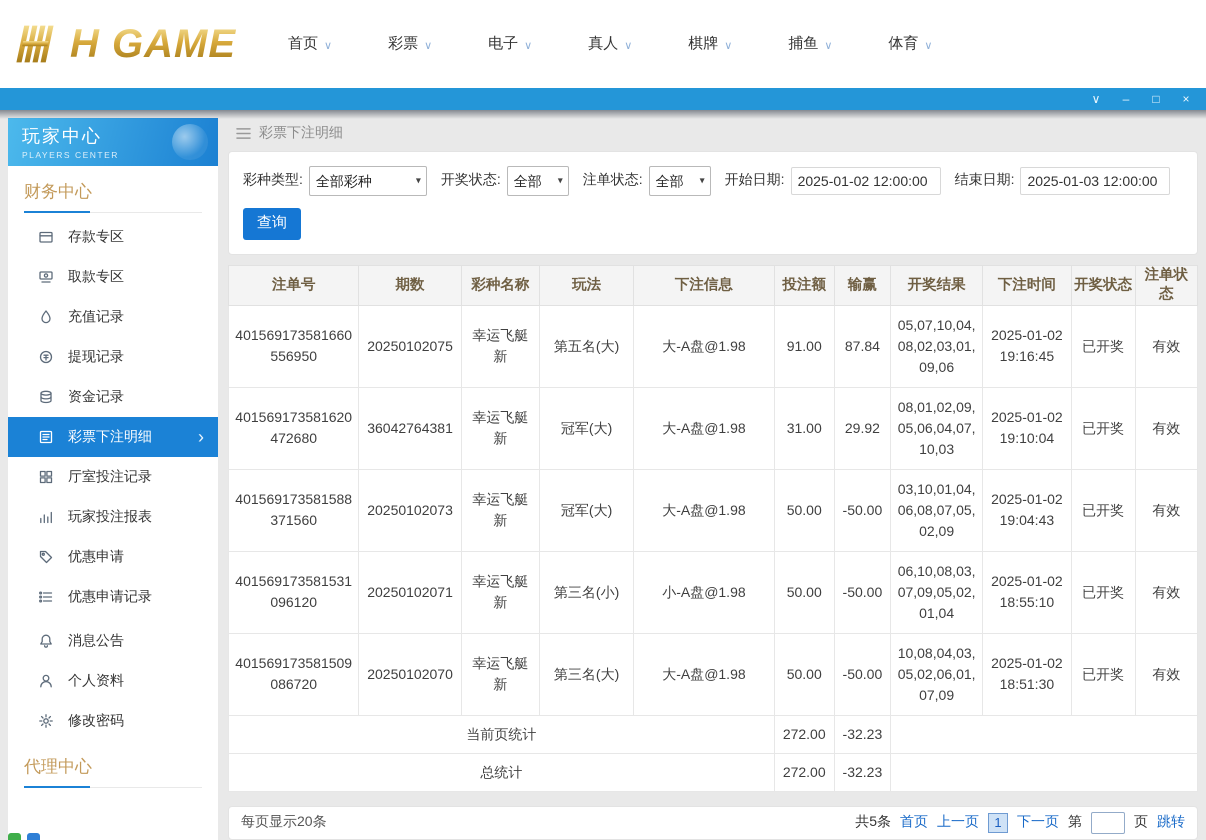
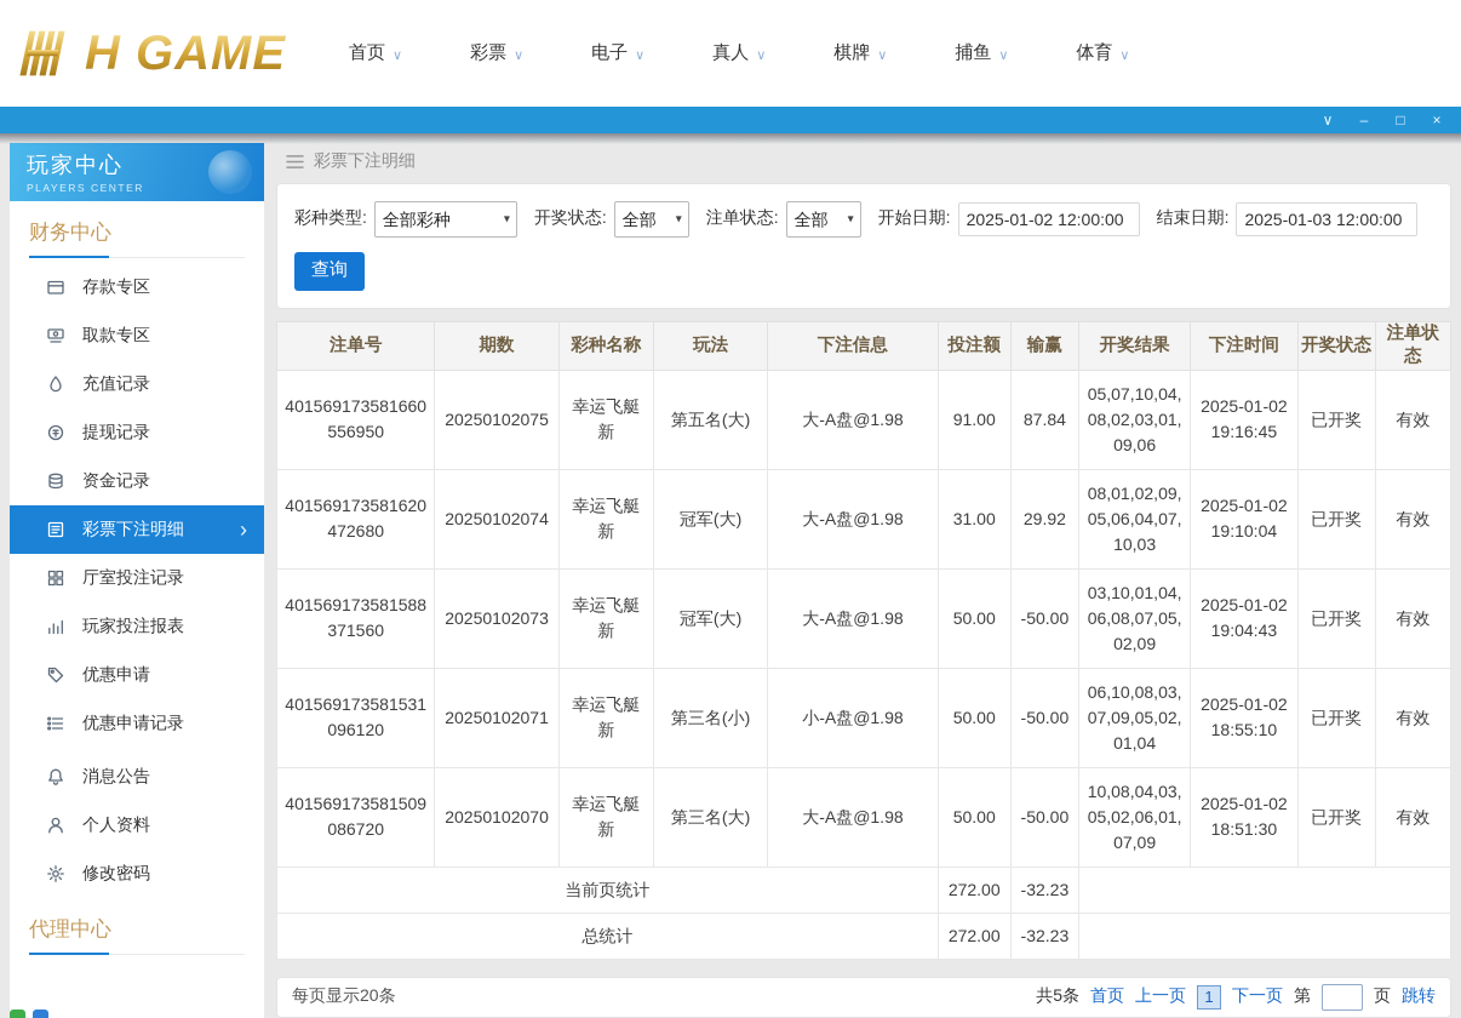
  H GAME
  首页
  ∨
  彩票
  ∨
  电子
  ∨
  真人
  ∨
  棋牌
  ∨
  捕鱼
  ∨
  体育
  ∨
  ∨
  –
  □
  ×
  玩家中心
  PLAYERS CENTER
  财务中心
  存款专区
  取款专区
  充值记录
  提现记录
  资金记录
  彩票下注明细
  ›
  厅室投注记录
  玩家投注报表
  优惠申请
  优惠申请记录
  消息公告
  个人资料
  修改密码
  代理中心
  彩票下注明细
  彩种类型:
  全部彩种
  开奖状态:
  全部
  注单状态:
  全部
  开始日期:
  2025-01-02 12:00:00
  结束日期:
  2025-01-03 12:00:00
  查询
  注单号	期数	彩种名称	玩法	下注信息	投注额	输赢	开奖结果	下注时间	开奖状态	注单状态
  401569173581660556950	20250102075	幸运飞艇新	第五名(大)	大-A盘@1.98	91.00	87.84	05,07,10,04,08,02,03,01,09,06	2025-01-02 19:16:45	已开奖	有效
- 401569173581620472680	36042764381	幸运飞艇新	冠军(大)	大-A盘@1.98	31.00	29.92	08,01,02,09,05,06,04,07,10,03	2025-01-02 19:10:04	已开奖	有效
+ 401569173581620472680	20250102074	幸运飞艇新	冠军(大)	大-A盘@1.98	31.00	29.92	08,01,02,09,05,06,04,07,10,03	2025-01-02 19:10:04	已开奖	有效
  401569173581588371560	20250102073	幸运飞艇新	冠军(大)	大-A盘@1.98	50.00	-50.00	03,10,01,04,06,08,07,05,02,09	2025-01-02 19:04:43	已开奖	有效
  401569173581531096120	20250102071	幸运飞艇新	第三名(小)	小-A盘@1.98	50.00	-50.00	06,10,08,03,07,09,05,02,01,04	2025-01-02 18:55:10	已开奖	有效
  401569173581509086720	20250102070	幸运飞艇新	第三名(大)	大-A盘@1.98	50.00	-50.00	10,08,04,03,05,02,06,01,07,09	2025-01-02 18:51:30	已开奖	有效
  当前页统计	272.00	-32.23
  总统计	272.00	-32.23
  每页显示20条
  共5条
  首页
  上一页
  1
  下一页
  第
  页
  跳转
